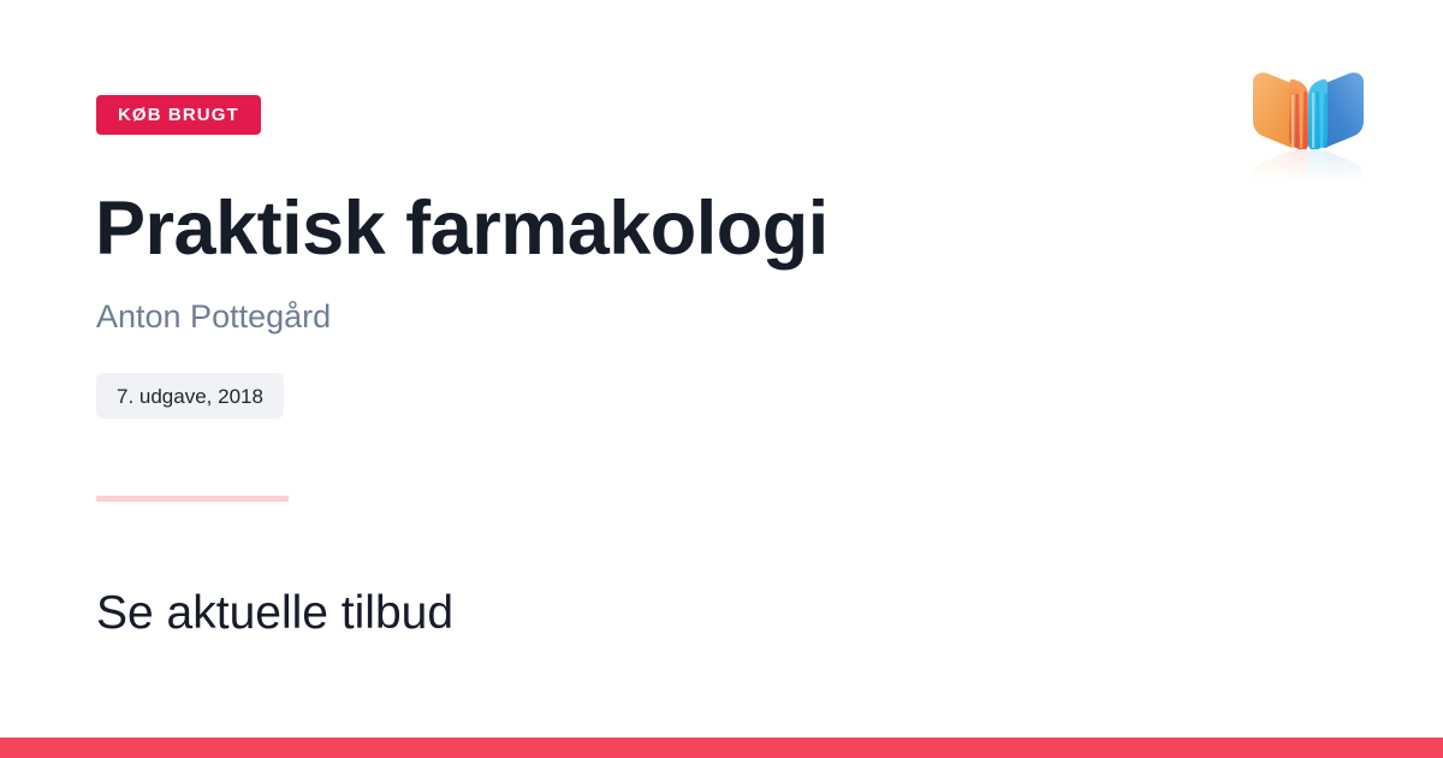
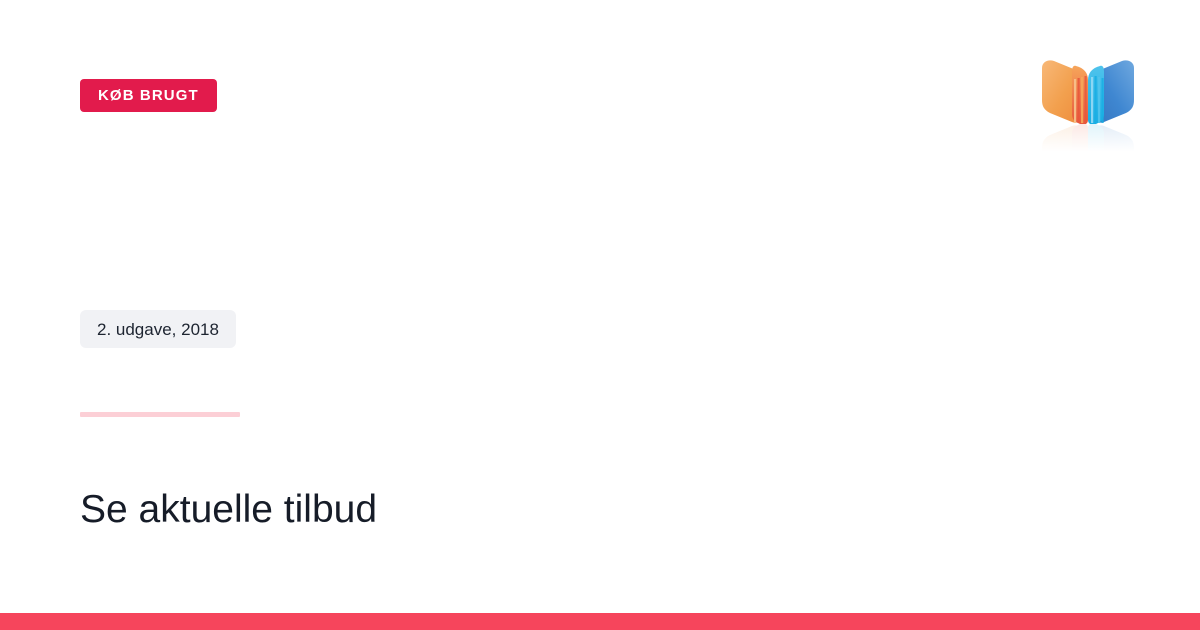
  KØB BRUGT
- Praktisk farmakologi
- Anton Pottegård
- 7. udgave, 2018
+ 2. udgave, 2018
  Se aktuelle tilbud
